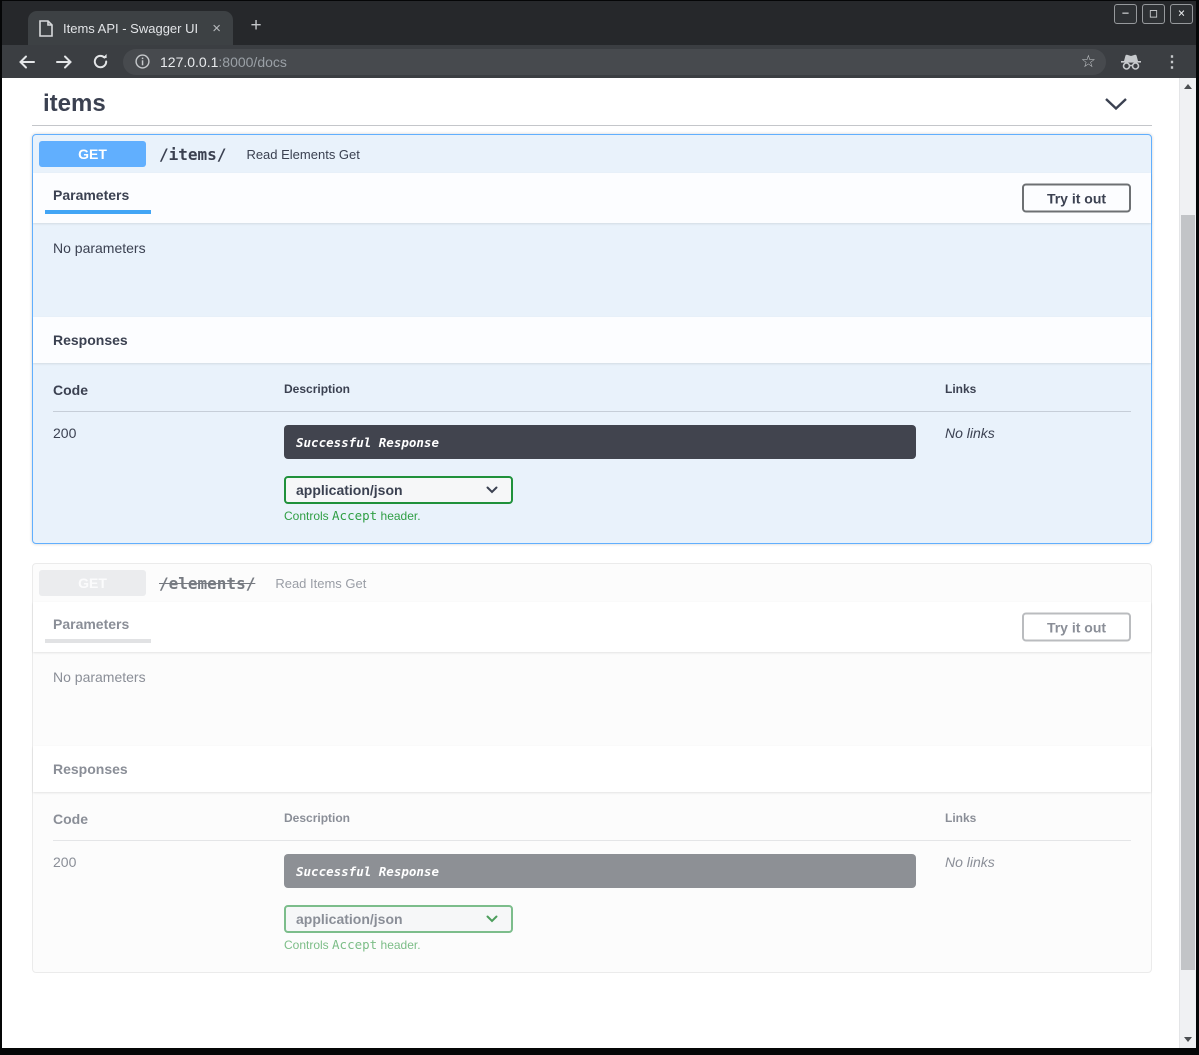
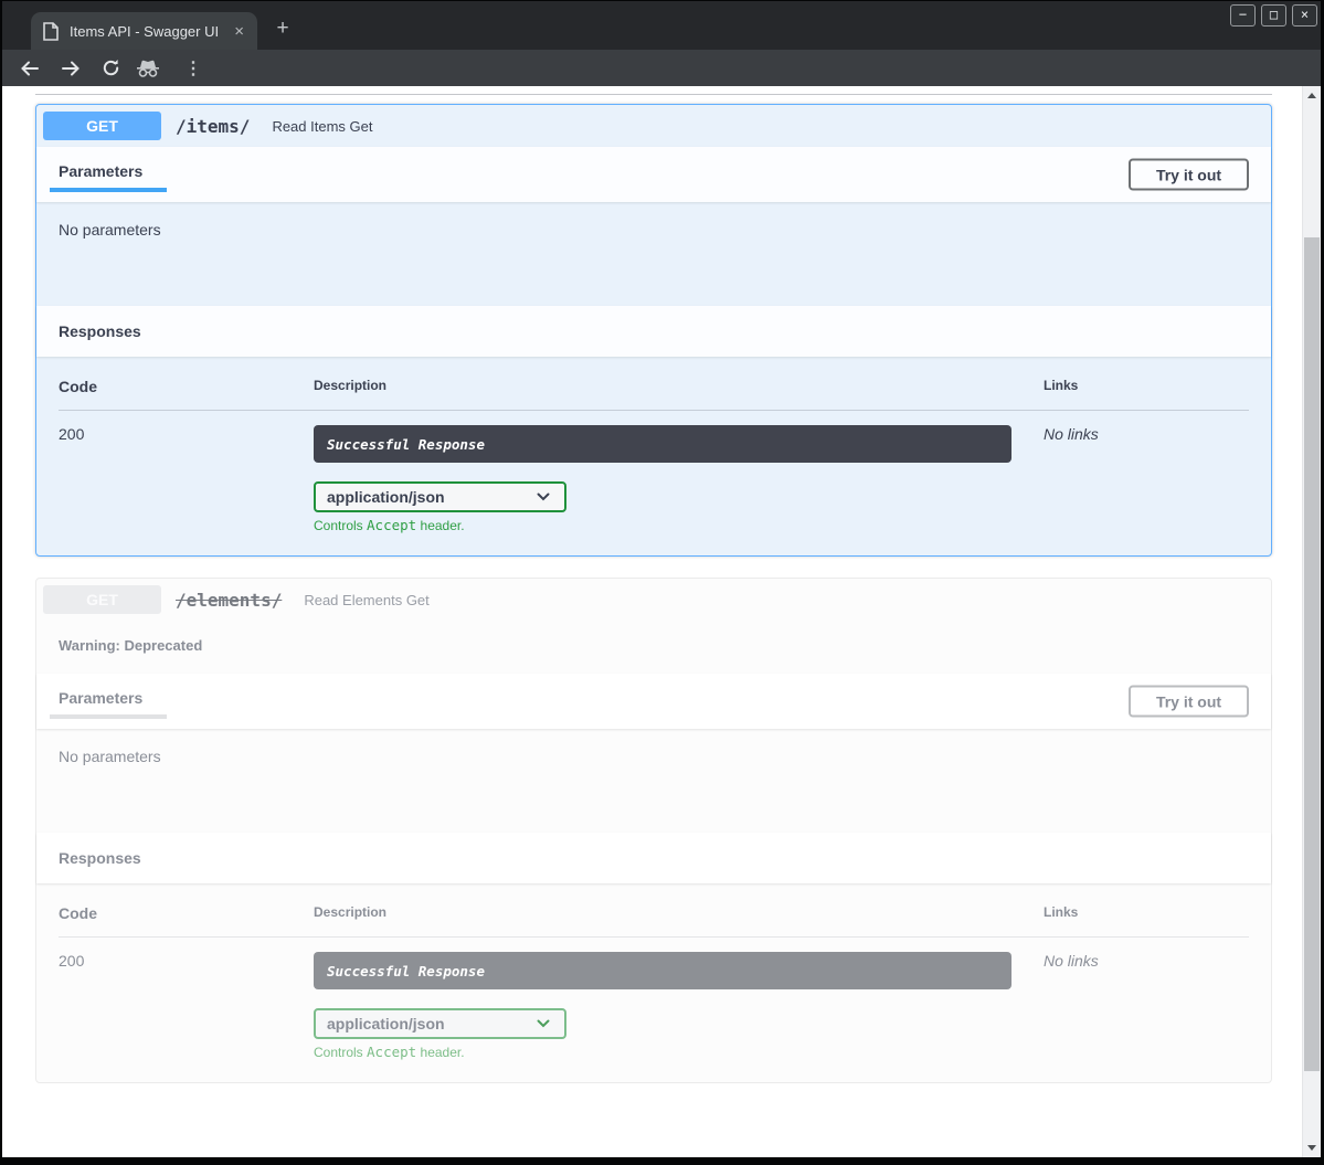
  Items API - Swagger UI
  ×
  +
  −
  □
  ×
- 127.0.0.1
- :8000/docs
- ☆
  ⋮
- items
  GET
  /items/
- Read Elements Get
+ Read Items Get
  Parameters
  Try it out
  No parameters
  Responses
  Code
  Description
  Links
  200
  Successful Response
  application/json
  Controls Accept header.
  No links
  /elements/
- Read Items Get
+ Read Elements Get
+ Warning: Deprecated
  Parameters
  Try it out
  No parameters
  Responses
  Code
  Description
  Links
  200
  Successful Response
  application/json
  Controls Accept header.
  No links
